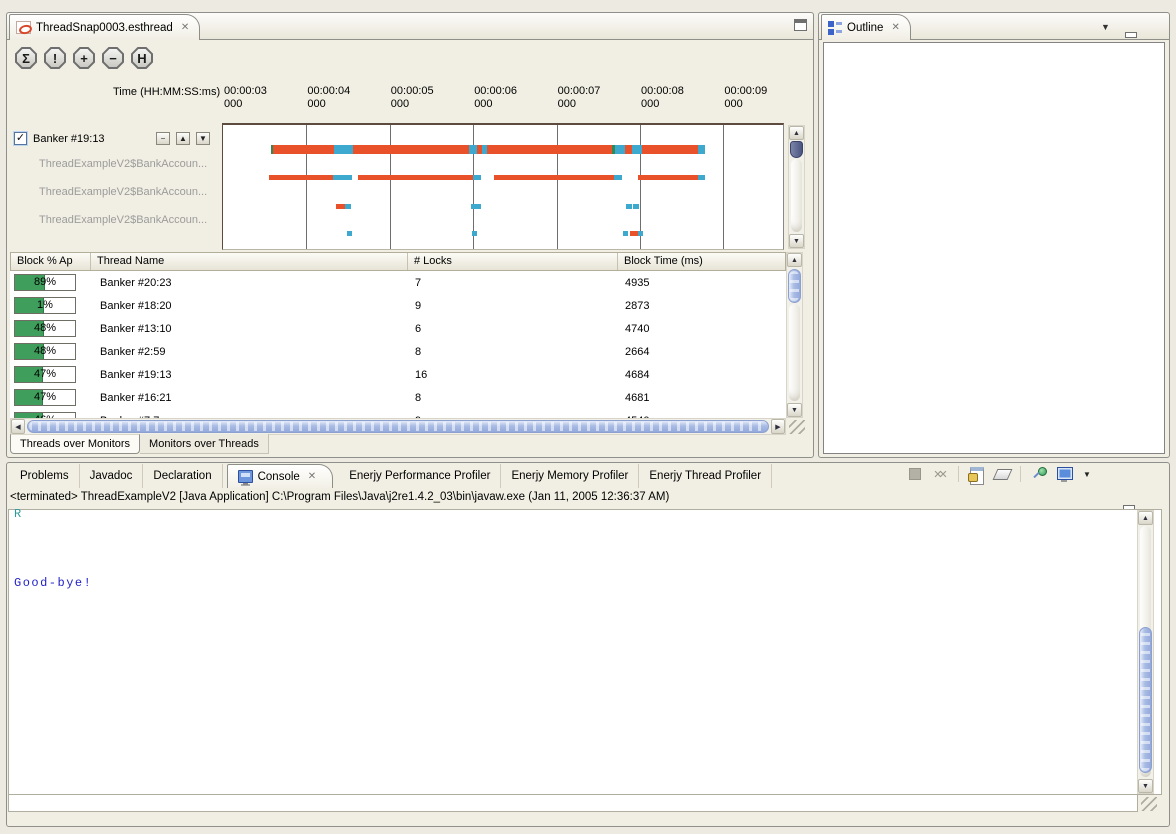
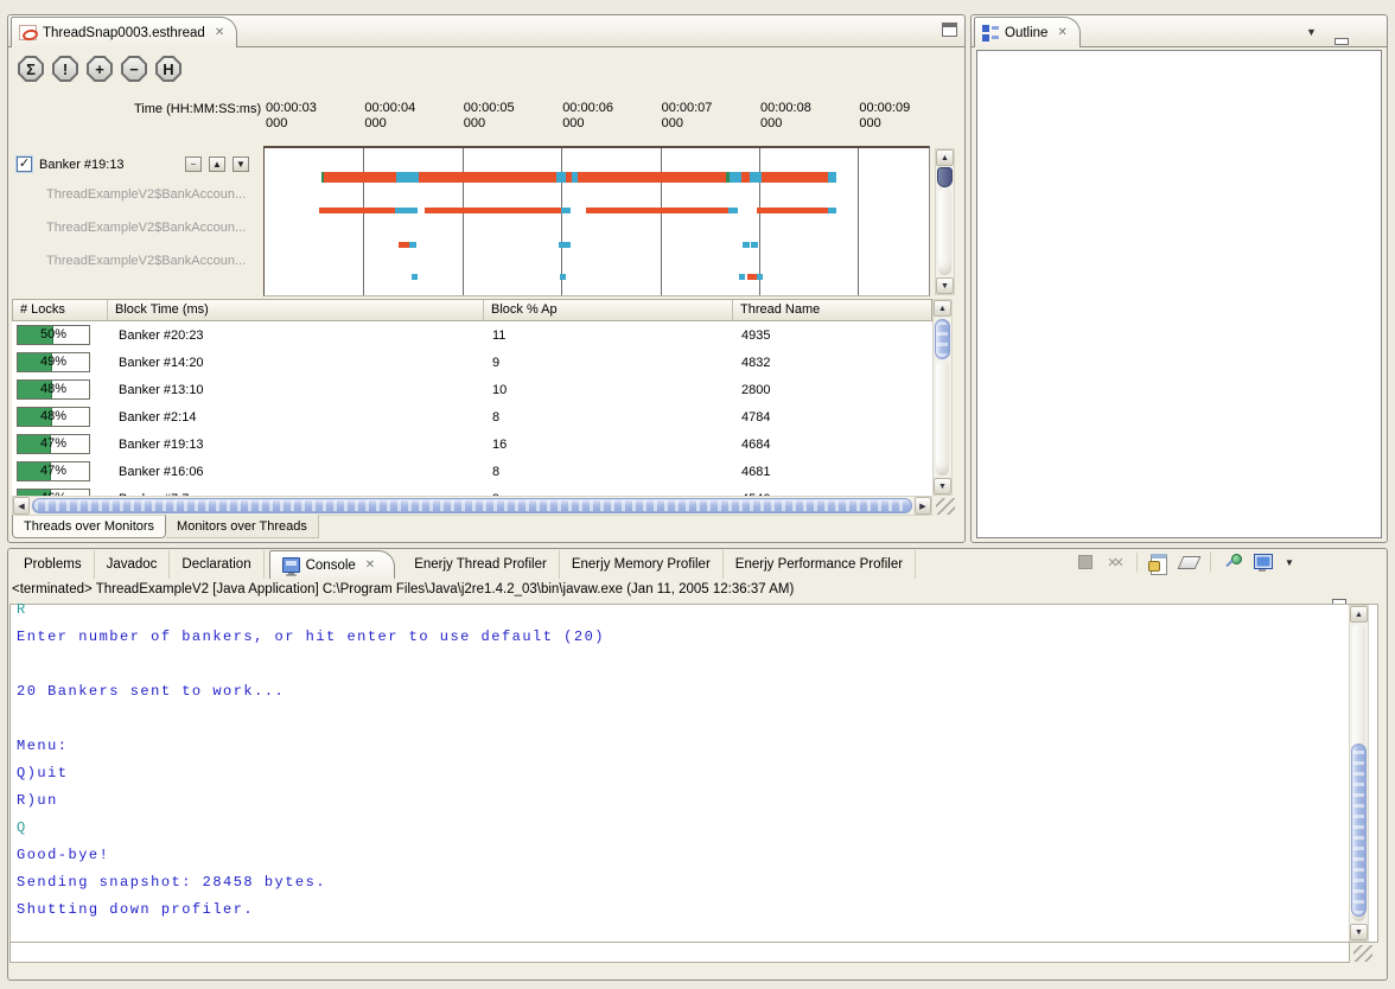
  ThreadSnap0003.esthread
  ✕
  Σ
  !
  +
  −
  H
  Time (HH:MM:SS:ms)
  00:00:03
  000
  00:00:04
  000
  00:00:05
  000
  00:00:06
  000
  00:00:07
  000
  00:00:08
  000
  00:00:09
  000
  ✓
  Banker #19:13
  −
  ▲
  ▼
  ThreadExampleV2$BankAccoun...
  ThreadExampleV2$BankAccoun...
  ThreadExampleV2$BankAccoun...
- Block % Ap
+ # Locks
- Thread Name
+ Block Time (ms)
- # Locks
+ Block % Ap
- Block Time (ms)
+ Thread Name
- 89%
+ 50%
  Banker #20:23
- 7
+ 11
  4935
- 1%
+ 49%
- Banker #18:20
+ Banker #14:20
  9
- 2873
+ 4832
  48%
  Banker #13:10
- 6
+ 10
- 4740
+ 2800
  48%
- Banker #2:59
+ Banker #2:14
  8
- 2664
+ 4784
  47%
  Banker #19:13
  16
  4684
  47%
- Banker #16:21
+ Banker #16:06
  8
  4681
  Threads over Monitors
  Monitors over Threads
  Outline
  ✕
  ▼
  Problems
  Javadoc
  Declaration
  Console
  ✕
- Enerjy Performance Profiler
+ Enerjy Thread Profiler
  Enerjy Memory Profiler
- Enerjy Thread Profiler
+ Enerjy Performance Profiler
  ✕✕
  ▼
  <terminated> ThreadExampleV2 [Java Application] C:\Program Files\Java\j2re1.4.2_03\bin\javaw.exe (Jan 11, 2005 12:36:37 AM)
  R
+ Enter number of bankers, or hit enter to use default (20)
+ 20 Bankers sent to work...
+ Menu:
+ Q)uit
+ R)un
+ Q
  Good-bye!
+ Sending snapshot: 28458 bytes.
+ Shutting down profiler.
